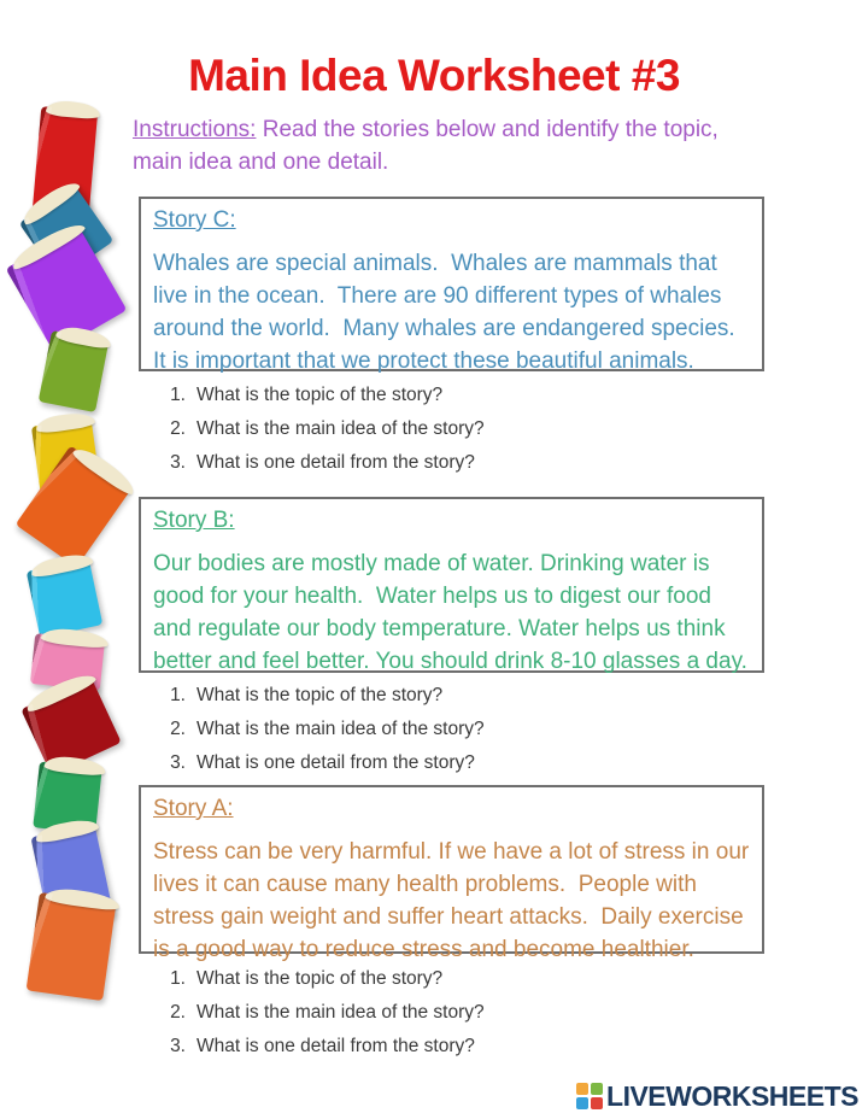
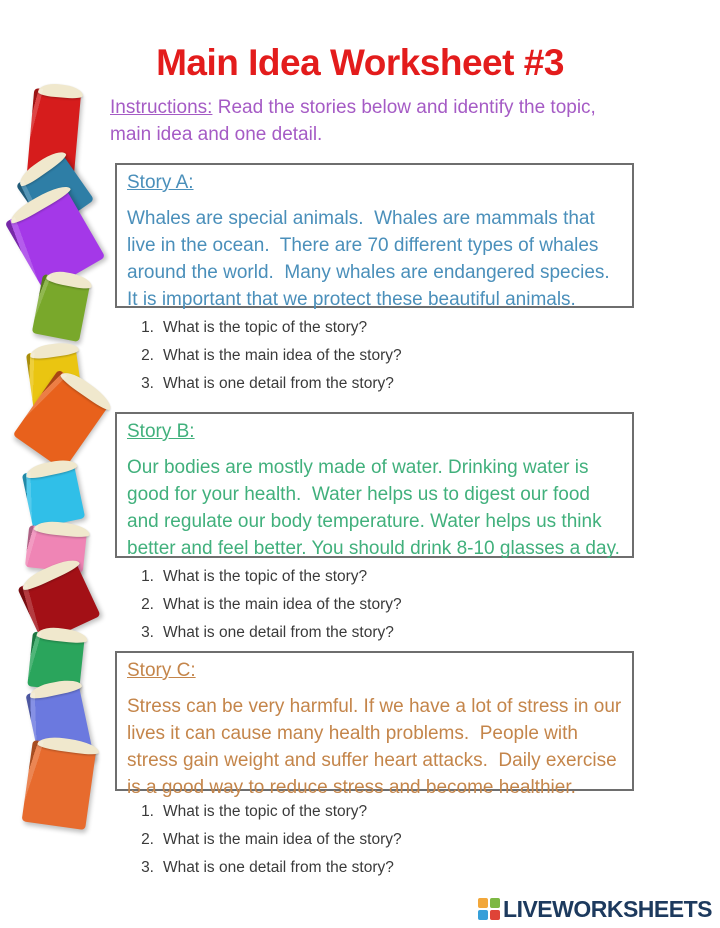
  Main Idea Worksheet #3
  Instructions: Read the stories below and identify the topic, main idea and one detail.
- Story C:
+ Story A:
- Whales are special animals. Whales are mammals that live in the ocean. There are 90 different types of whales around the world. Many whales are endangered species. It is important that we protect these beautiful animals.
+ Whales are special animals. Whales are mammals that live in the ocean. There are 70 different types of whales around the world. Many whales are endangered species. It is important that we protect these beautiful animals.
  1.
  What is the topic of the story?
  2.
  What is the main idea of the story?
  3.
  What is one detail from the story?
  Story B:
  Our bodies are mostly made of water. Drinking water is good for your health. Water helps us to digest our food and regulate our body temperature. Water helps us think better and feel better. You should drink 8-10 glasses a day.
  1.
  What is the topic of the story?
  2.
  What is the main idea of the story?
  3.
  What is one detail from the story?
- Story A:
+ Story C:
  Stress can be very harmful. If we have a lot of stress in our lives it can cause many health problems. People with stress gain weight and suffer heart attacks. Daily exercise is a good way to reduce stress and become healthier.
  1.
  What is the topic of the story?
  2.
  What is the main idea of the story?
  3.
  What is one detail from the story?
  LIVEWORKSHEETS
